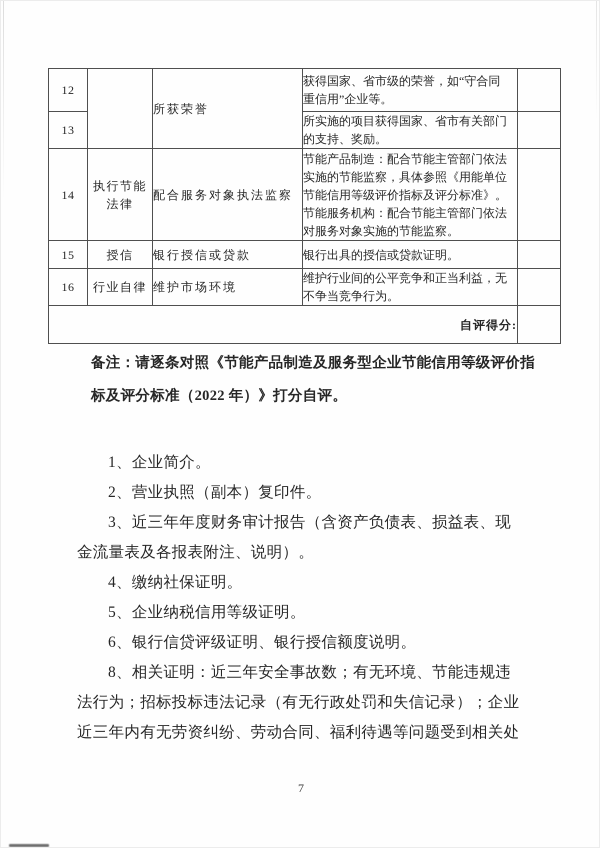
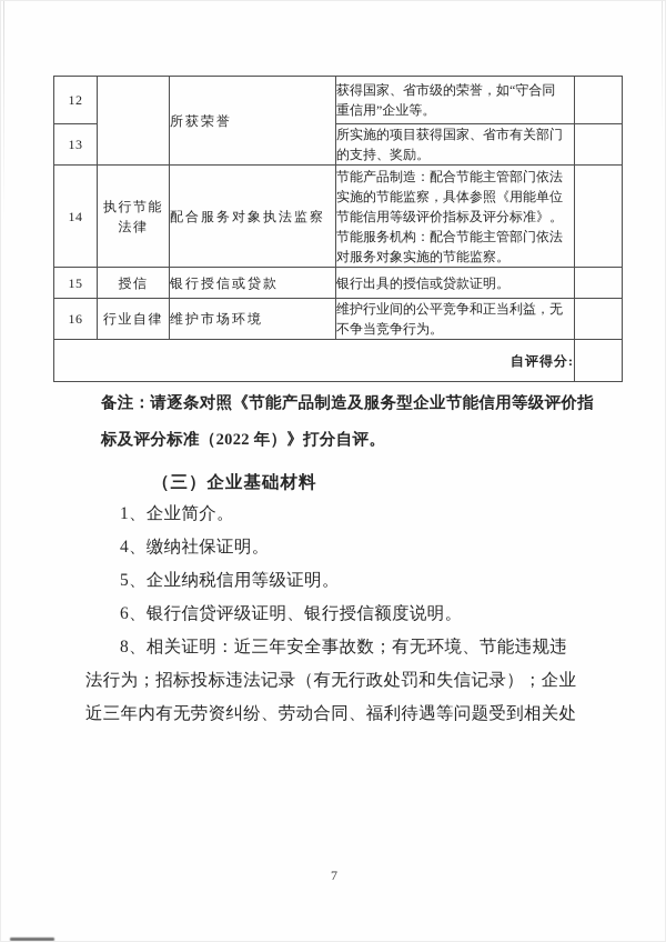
  12		所获荣誉	获得国家、省市级的荣誉，如“守合同 重信用”企业等。
  13	所实施的项目获得国家、省市有关部门 的支持、奖励。
  14	执行节能 法律	配合服务对象执法监察	节能产品制造：配合节能主管部门依法 实施的节能监察，具体参照《用能单位 节能信用等级评价指标及评分标准》。 节能服务机构：配合节能主管部门依法 对服务对象实施的节能监察。
  15	授信	银行授信或贷款	银行出具的授信或贷款证明。
  16	行业自律	维护市场环境	维护行业间的公平竞争和正当利益，无 不争当竞争行为。
  自评得分:
  备注：请逐条对照《节能产品制造及服务型企业节能信用等级评价指
  标及评分标准（2022 年）》打分自评。
+ （三）企业基础材料
  1、企业简介。
- 2、营业执照（副本）复印件。
- 3、近三年年度财务审计报告（含资产负债表、损益表、现
- 金流量表及各报表附注、说明）。
  4、缴纳社保证明。
  5、企业纳税信用等级证明。
  6、银行信贷评级证明、银行授信额度说明。
  8、相关证明：近三年安全事故数；有无环境、节能违规违
  法行为；招标投标违法记录（有无行政处罚和失信记录）；企业
  近三年内有无劳资纠纷、劳动合同、福利待遇等问题受到相关处
  7
